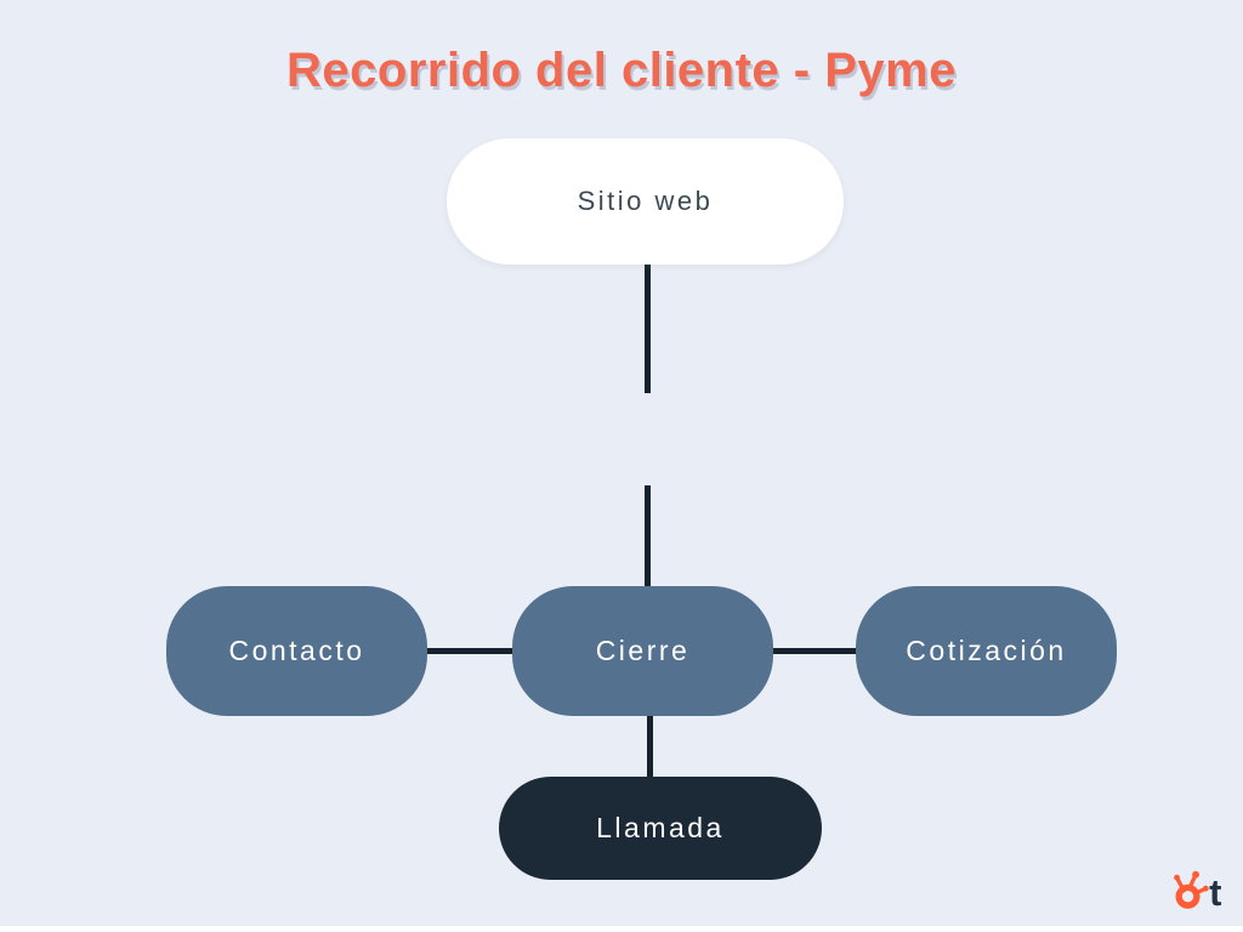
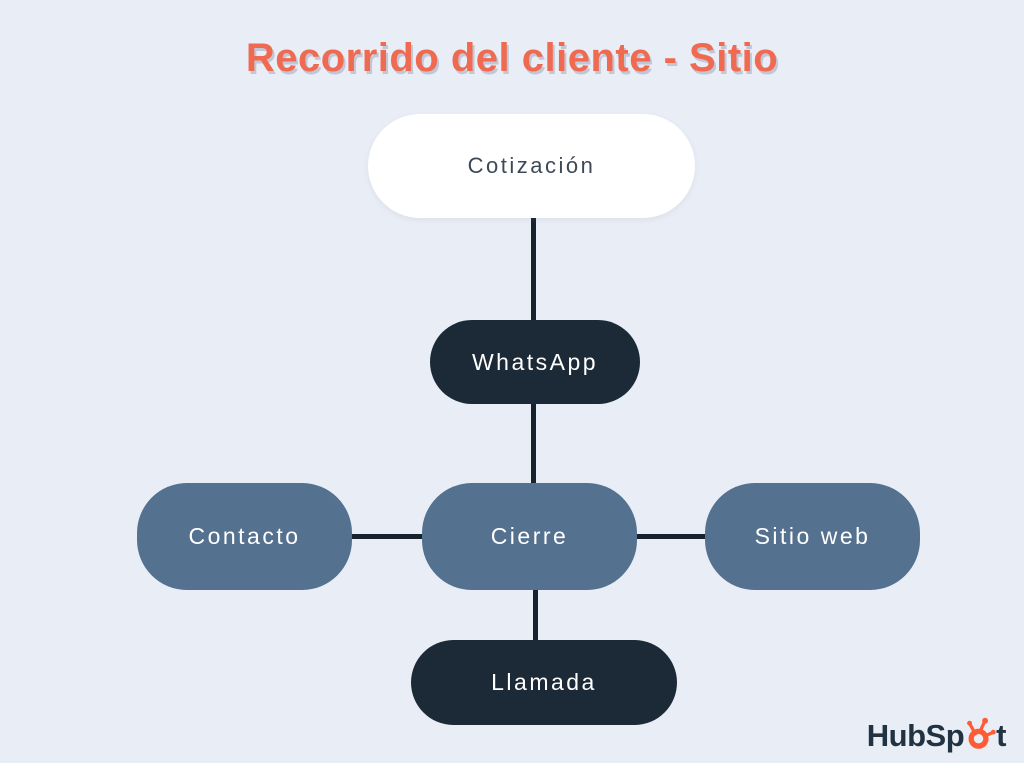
- Recorrido del cliente - Pyme
+ Recorrido del cliente - Sitio
- Sitio web
+ Cotización
+ WhatsApp
  Contacto
  Cierre
- Cotización
+ Sitio web
  Llamada
+ HubSp
  t
